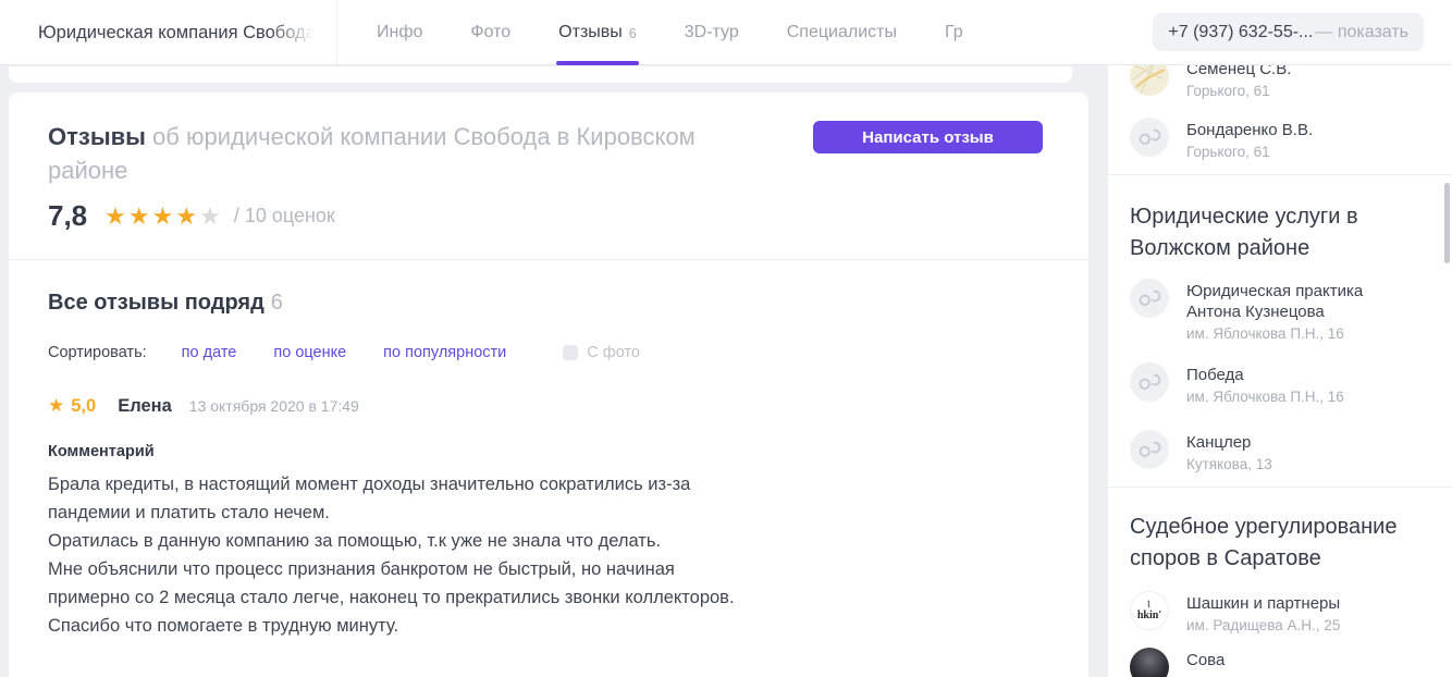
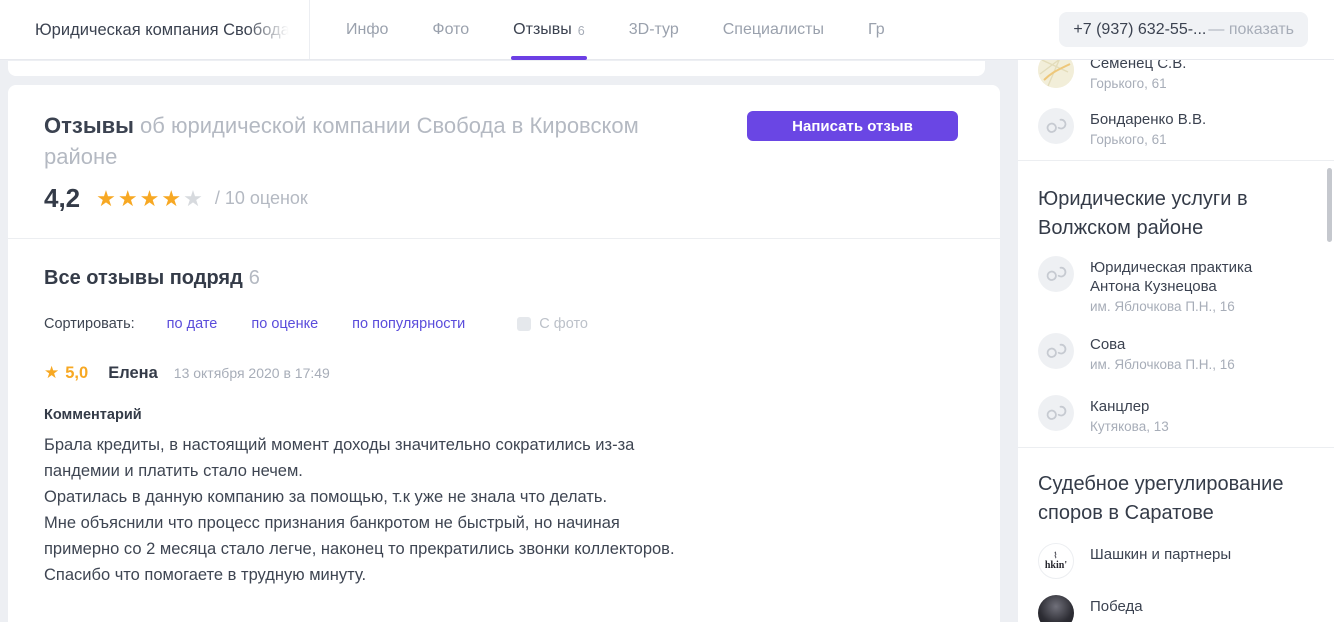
  Отзывы об юридической компании Свобода в Кировском районе
  Написать отзыв
- 7,8
+ 4,2
  ★★★★★
  / 10 оценок
  Все отзывы подряд 6
  Сортировать:
  по дате
  по оценке
  по популярности
  С фото
  ★
  5,0
  Елена
  13 октября 2020 в 17:49
  Комментарий
  Брала кредиты, в настоящий момент доходы значительно сократились из-за пандемии и платить стало нечем.
  Оратилась в данную компанию за помощью, т.к уже не знала что делать.
  Мне объяснили что процесс признания банкротом не быстрый, но начиная примерно со 2 месяца стало легче, наконец то прекратились звонки коллекторов.
  Спасибо что помогаете в трудную минуту.
  Семенец С.В.
  Горького, 61
  Бондаренко В.В.
  Горького, 61
  Юридические услуги в Волжском районе
  Юридическая практика Антона Кузнецова
  им. Яблочкова П.Н., 16
- Победа
+ Сова
  им. Яблочкова П.Н., 16
  Канцлер
  Кутякова, 13
  Судебное урегулирование споров в Саратове
  ⌇̇
  hkin'
  Шашкин и партнеры
- им. Радищева А.Н., 25
- Сова
+ Победа
  Юридическая компания Св
  Инфо
  Фото
  Отзывы
  6
  3D-тур
  Специалисты
  Гр
  +7 (937) 632-55-...
  — показать
